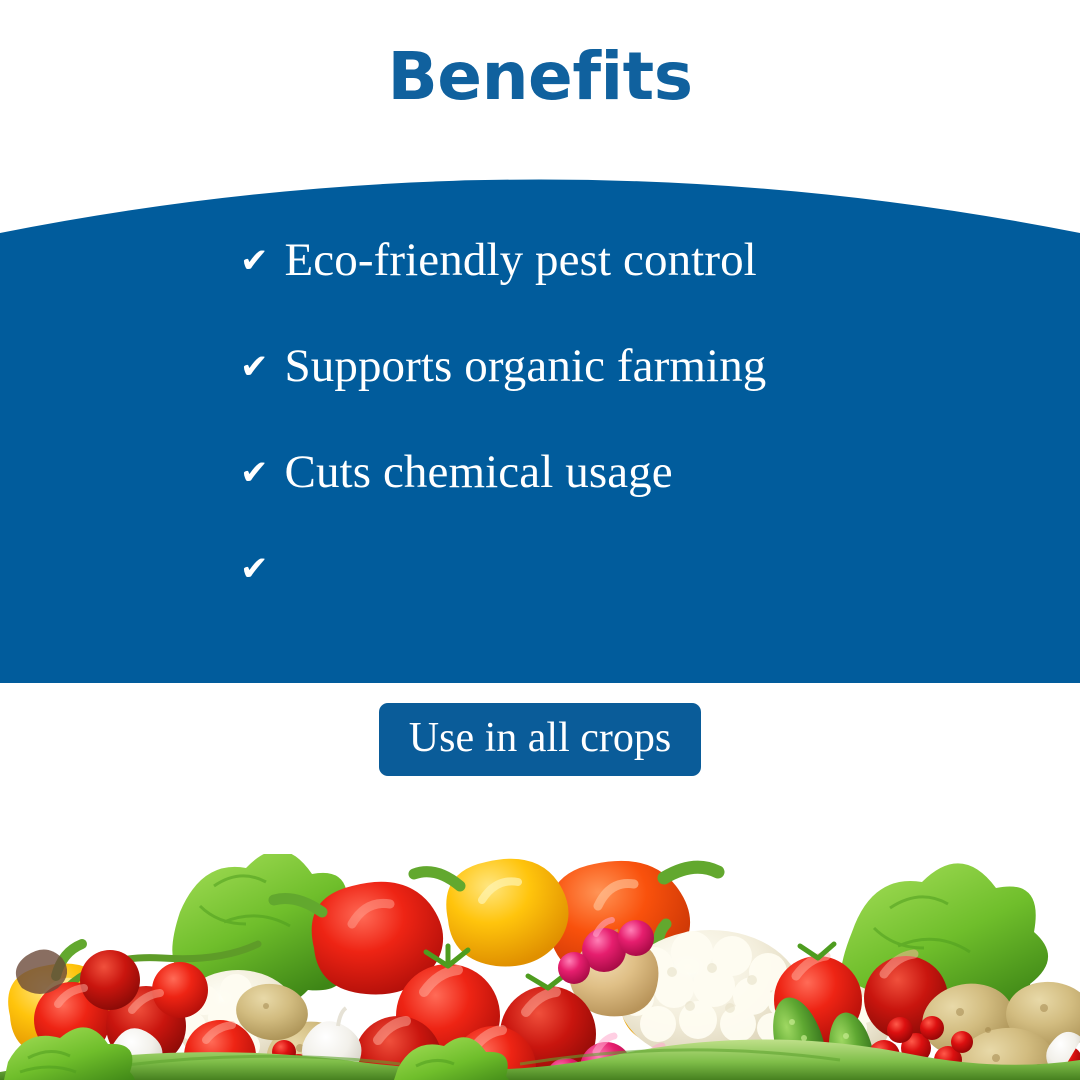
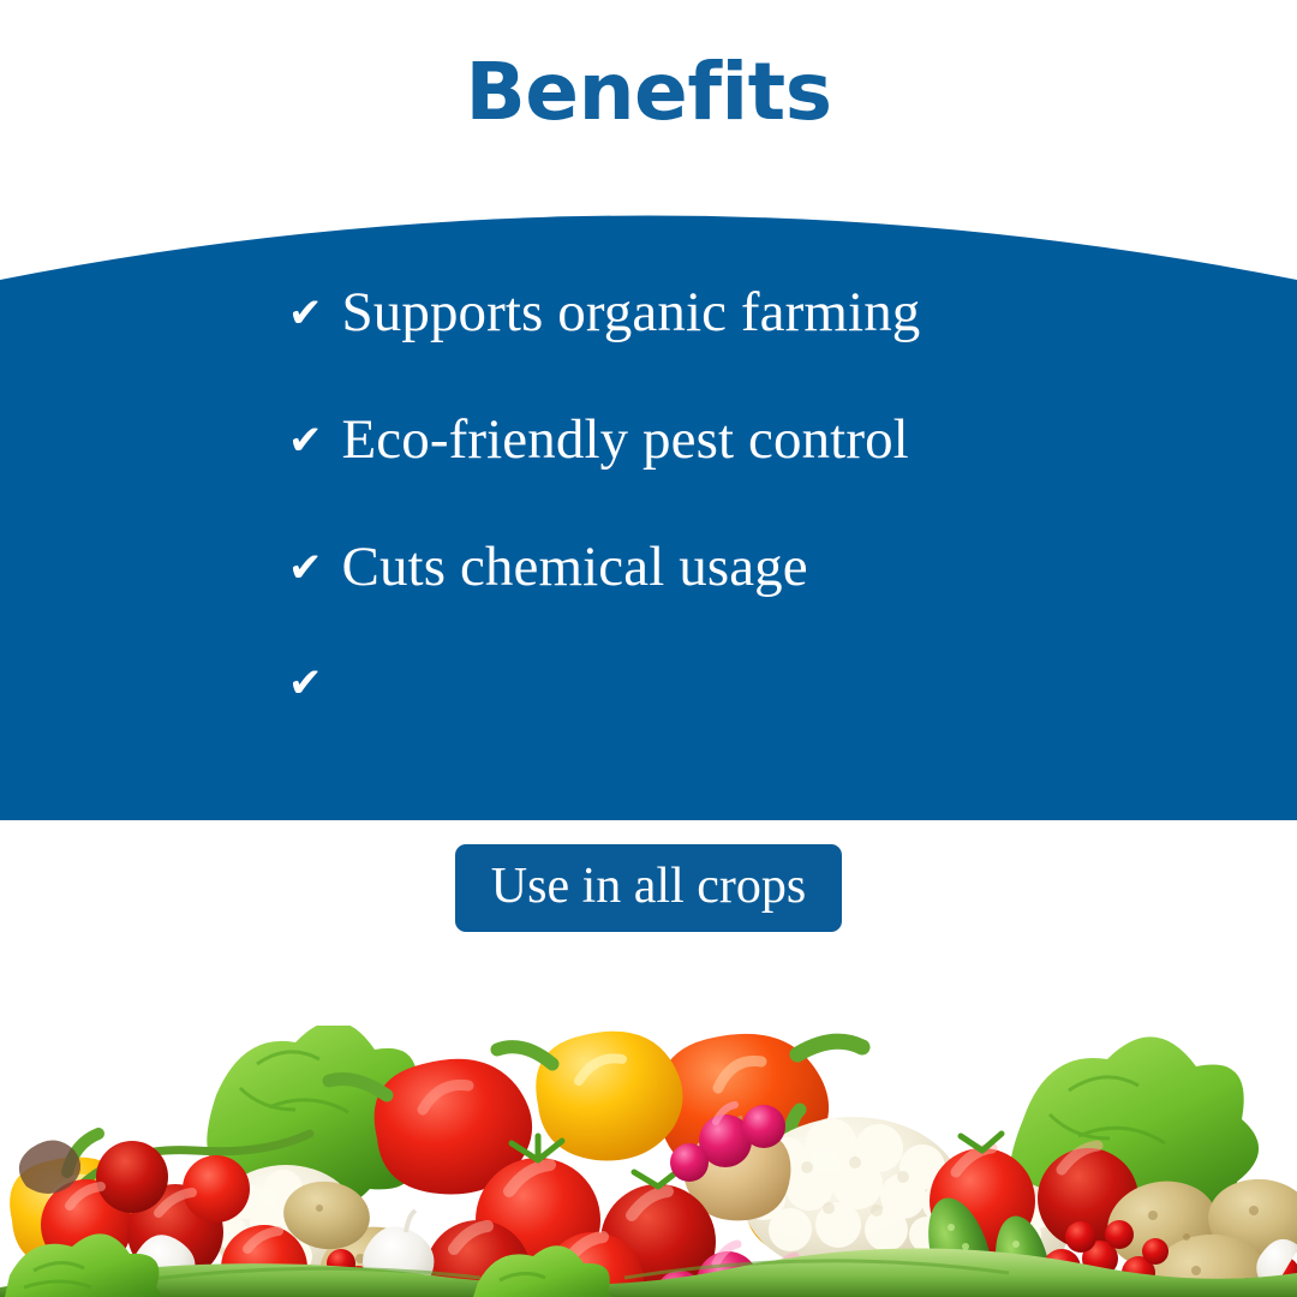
  Benefits
  ✔
- Eco-friendly pest control
+ Supports organic farming
  ✔
- Supports organic farming
+ Eco-friendly pest control
  ✔
  Cuts chemical usage
  ✔
  Use in all crops
